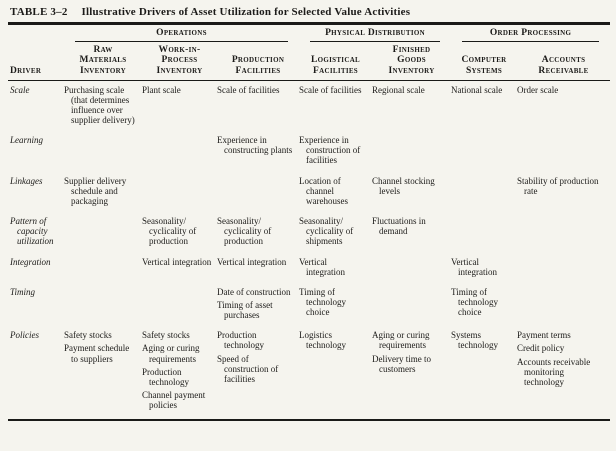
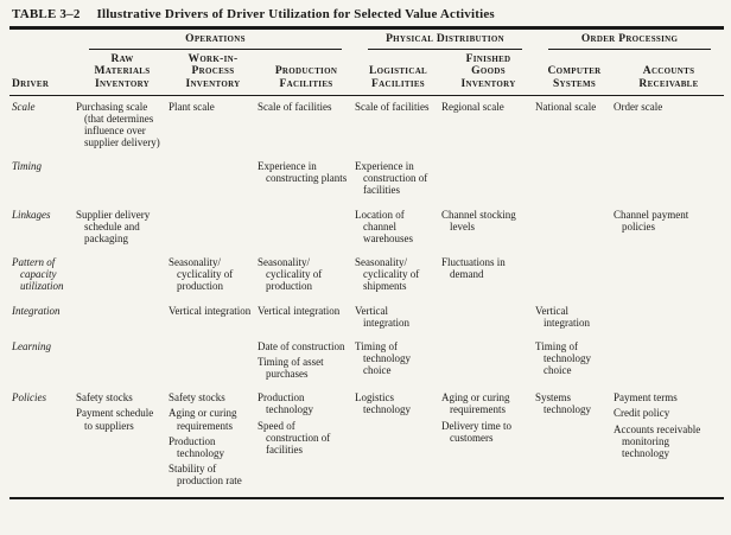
- TABLE 3–2 Illustrative Drivers of Asset Utilization for Selected Value Activities
+ TABLE 3–2 Illustrative Drivers of Driver Utilization for Selected Value Activities
  	Operations	Physical Distribution	Order Processing
  Driver	RawMaterialsInventory	Work-in-ProcessInventory	ProductionFacilities	LogisticalFacilities	FinishedGoodsInventory	ComputerSystems	AccountsReceivable
  Scale	Purchasing scale (that determines influence over supplier delivery)	Plant scale	Scale of facilities	Scale of facilities	Regional scale	National scale	Order scale
- Learning			Experience in constructing plants	Experience in construction of facilities
+ Timing			Experience in constructing plants	Experience in construction of facilities
- Linkages	Supplier delivery schedule and packaging			Location of channel warehouses	Channel stocking levels		Stability of production rate
+ Linkages	Supplier delivery schedule and packaging			Location of channel warehouses	Channel stocking levels		Channel payment policies
  Pattern of capacity utilization		Seasonality/ cyclicality of production	Seasonality/ cyclicality of production	Seasonality/ cyclicality of shipments	Fluctuations in demand
  Integration		Vertical integration	Vertical integration	Vertical integration		Vertical integration
- Timing			Date of constructionTiming of asset purchases	Timing of technology choice		Timing of technology choice
+ Learning			Date of constructionTiming of asset purchases	Timing of technology choice		Timing of technology choice
- Policies	Safety stocksPayment schedule to suppliers	Safety stocksAging or curing requirementsProduction technologyChannel payment policies	Production technologySpeed of construction of facilities	Logistics technology	Aging or curing requirementsDelivery time to customers	Systems technology	Payment termsCredit policyAccounts receivable monitoring technology
+ Policies	Safety stocksPayment schedule to suppliers	Safety stocksAging or curing requirementsProduction technologyStability of production rate	Production technologySpeed of construction of facilities	Logistics technology	Aging or curing requirementsDelivery time to customers	Systems technology	Payment termsCredit policyAccounts receivable monitoring technology
